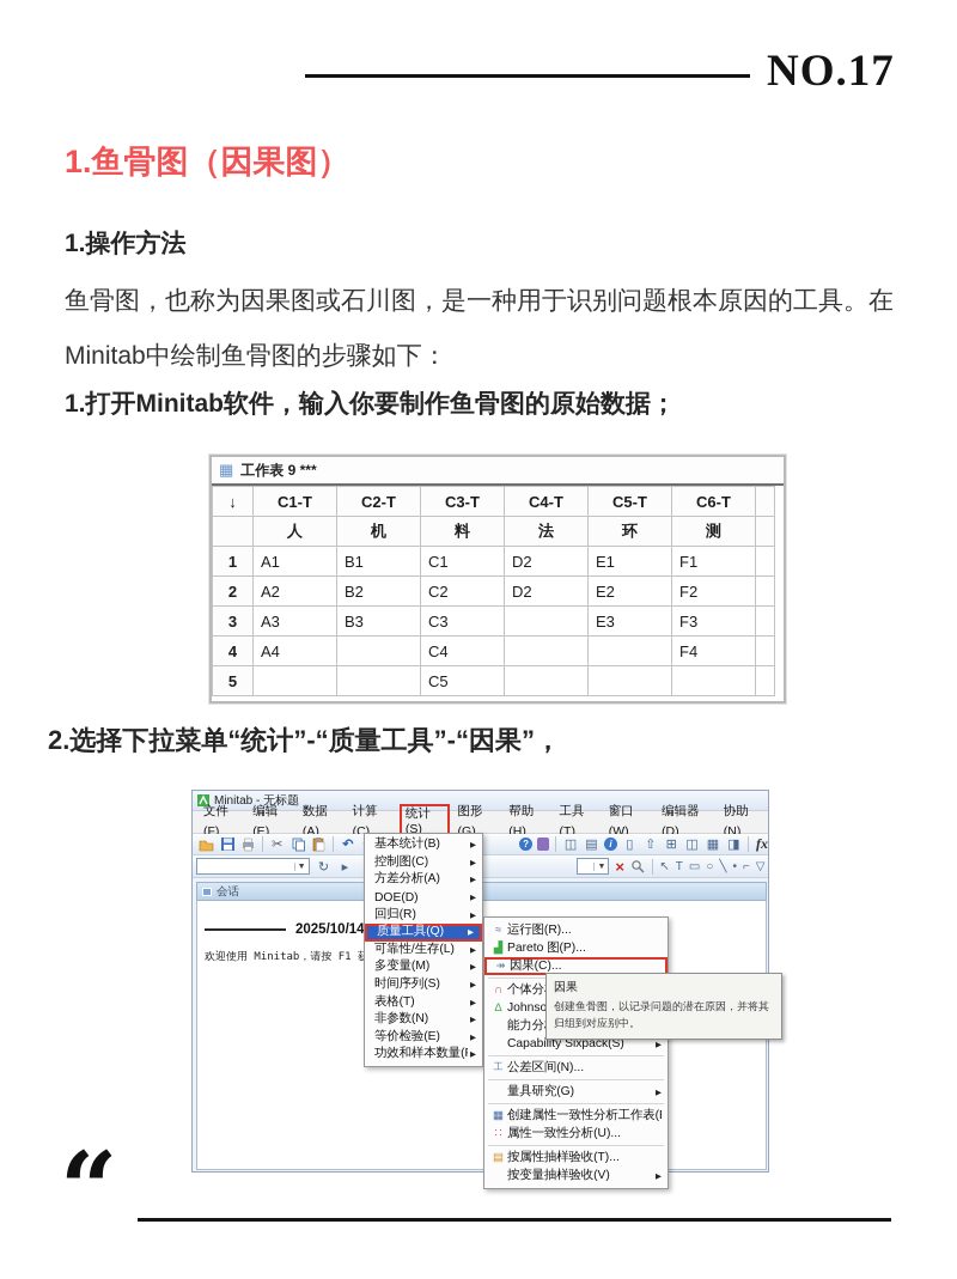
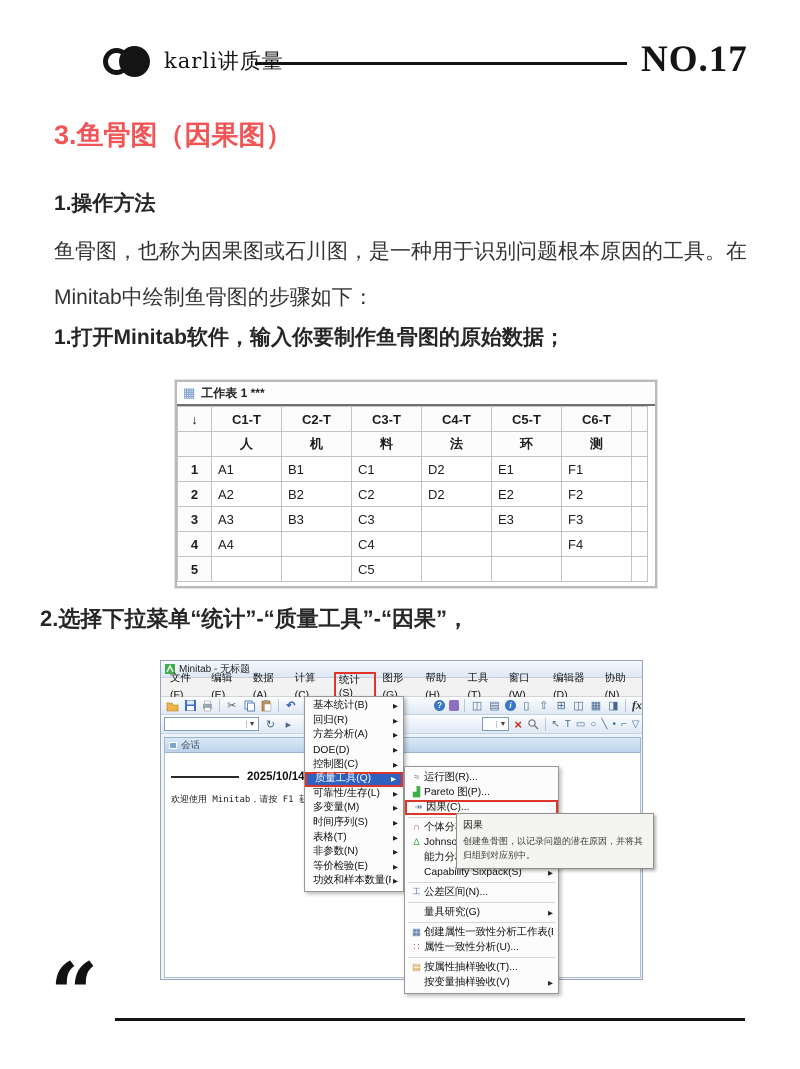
+ karli讲质量
  NO.17
- 1.鱼骨图（因果图）
+ 3.鱼骨图（因果图）
  1.操作方法
  鱼骨图，也称为因果图或石川图，是一种用于识别问题根本原因的工具。在Minitab中绘制鱼骨图的步骤如下：
  1.打开Minitab软件，输入你要制作鱼骨图的原始数据；
  2.选择下拉菜单“统计”-“质量工具”-“因果”，
  ▦
- 工作表 9 ***
+ 工作表 1 ***
  ↓	C1-T	C2-T	C3-T	C4-T	C5-T	C6-T
  	人	机	料	法	环	测
  1	A1	B1	C1	D2	E1	F1
  2	A2	B2	C2	D2	E2	F2
  3	A3	B3	C3		E3	F3
  4	A4		C4			F4
  5			C5
  Minitab - 无标题
  文件(F)
  编辑(E)
  数据(A)
  计算(C)
  统计(S)
  图形(G)
  帮助(H)
  工具(T)
  窗口(W)
  编辑器(D)
  协助(N)
  ✂
  ↶
  ?
  ◫
  ▤
  i
  ▯
  ⇧
  ⊞
  ◫
  ▦
  ◨
  fx
  ↻
  ▸
  ×
  ↖
  T
  ▭
  ○
  ╲
  •
  ⌐
  ▽
  会话
  2025/10/14
  欢迎使用 Minitab，请按 F1
  基本统计(B)
- 控制图(C)
+ 回归(R)
  方差分析(A)
  DOE(D)
- 回归(R)
+ 控制图(C)
  质量工具(Q)
  可靠性/生存(L)
  多变量(M)
  时间序列(S)
  表格(T)
  非参数(N)
  等价检验(E)
  功效和样本数量(
  ≈
  运行图(R)...
  ▟
  Pareto 图(P)...
  ↠
  因果(C)...
  ∩
  个体分
  ∆
  Johnso
  能力分
  Capability Sixpack(S)
  工
  公差区间(N)...
  量具研究(G)
  ▦
  创建属性一致性分析工作表(
  ∷
  属性一致性分析(U)...
  ▤
  按属性抽样验收(T)...
  按变量抽样验收(V)
  因果
  创建鱼骨图，以记录问题的潜在原因，并将其归组到对应别中。
  “
